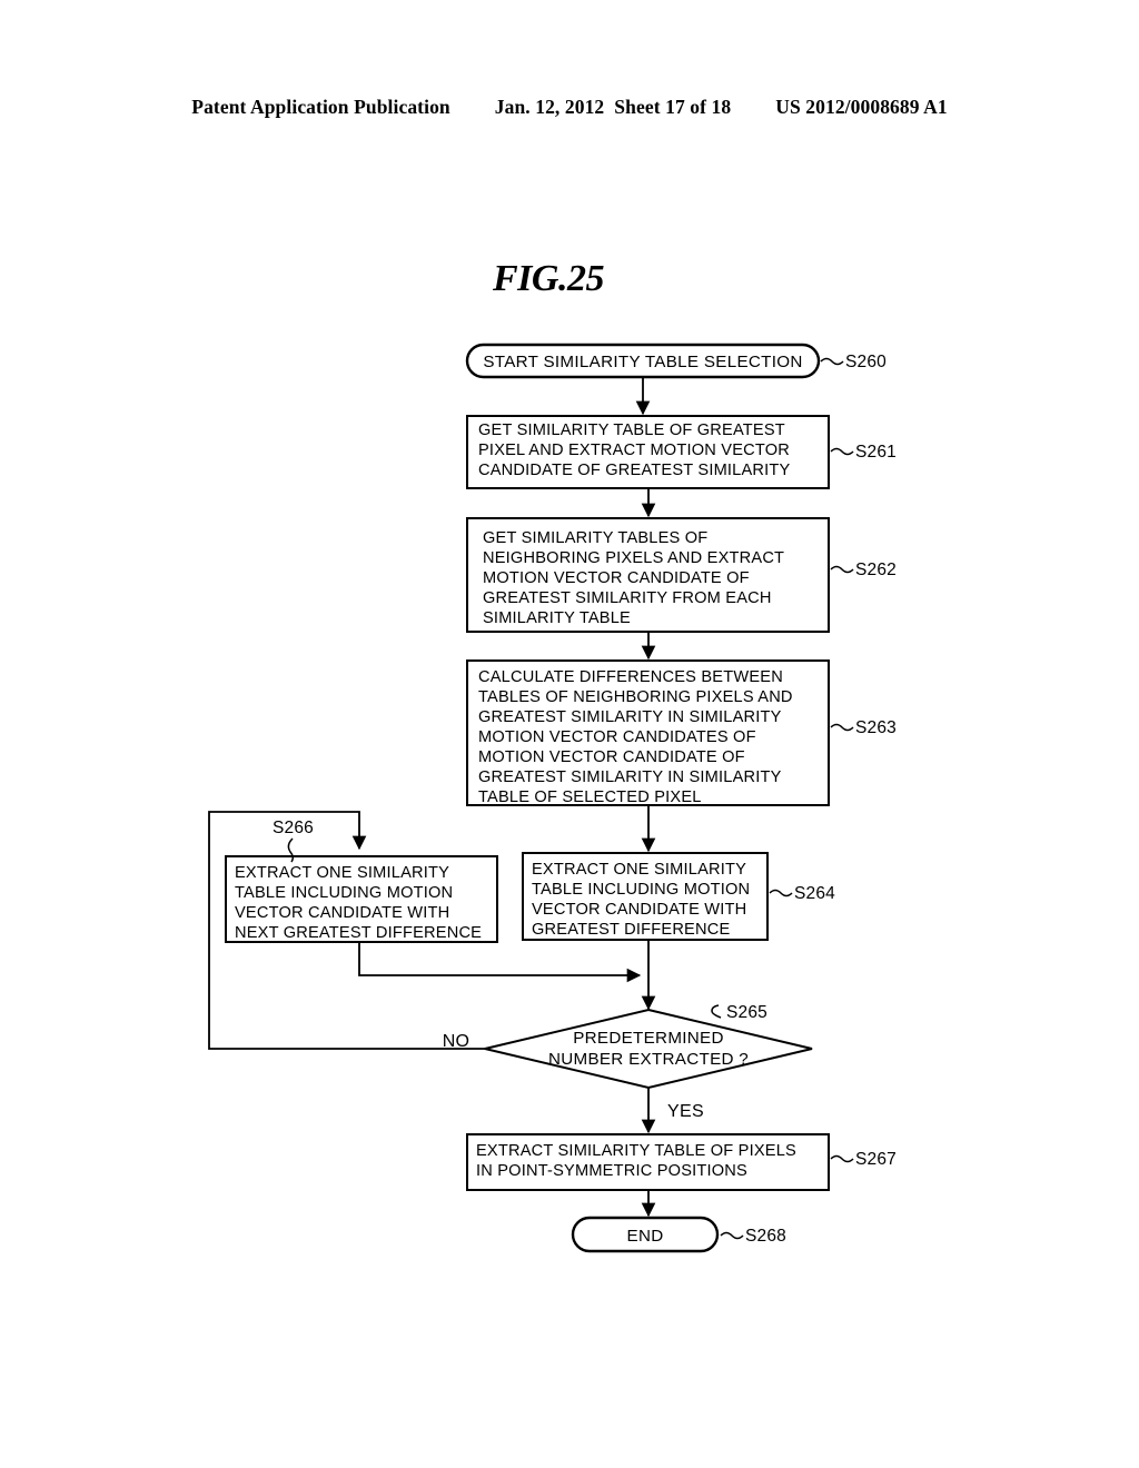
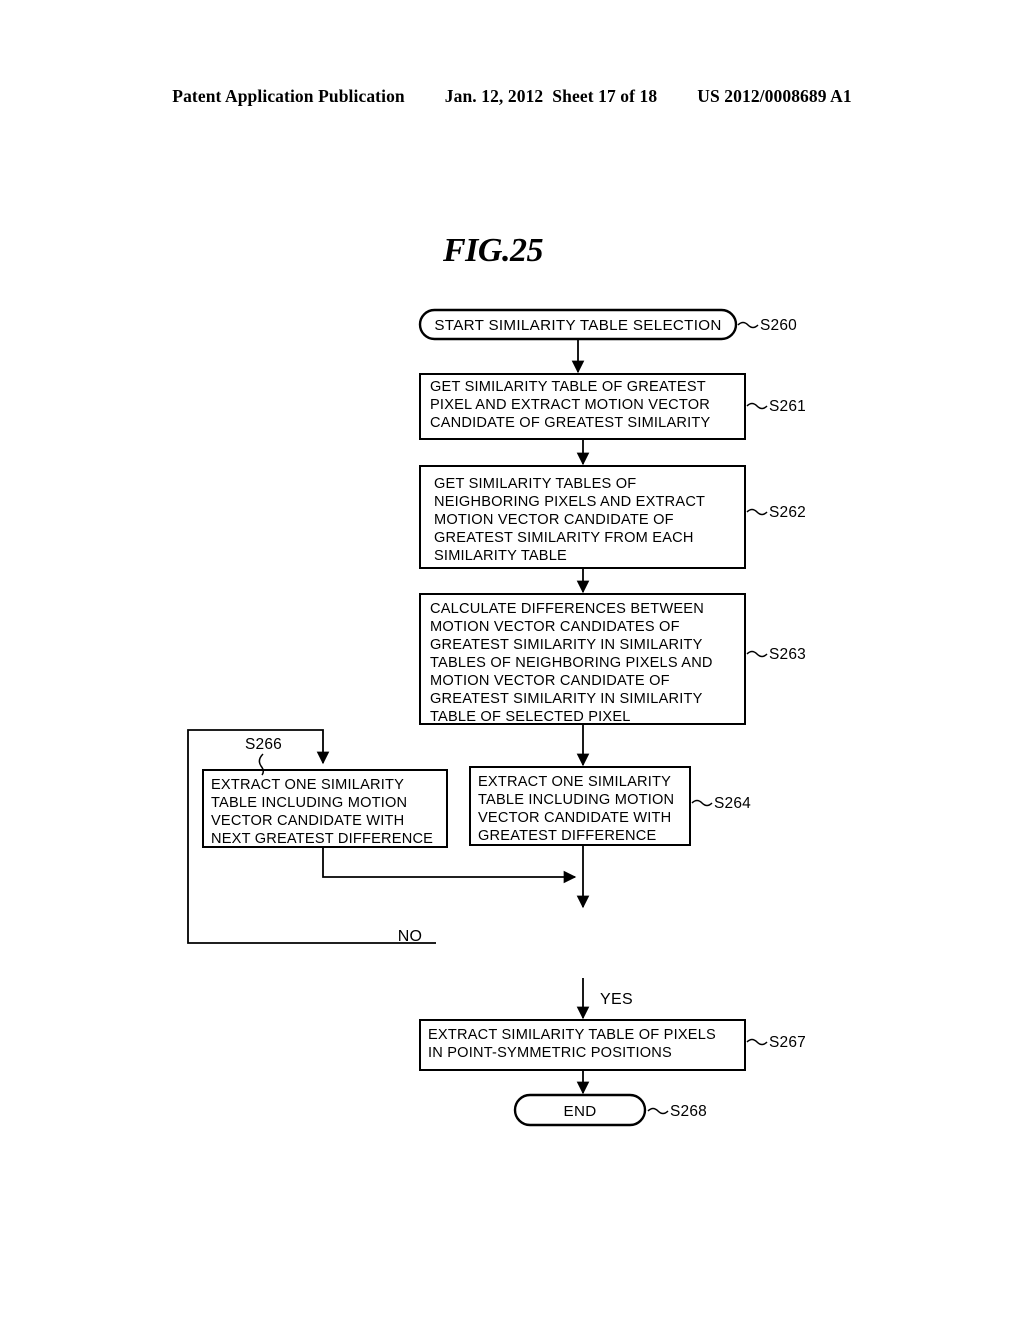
  Patent Application Publication
  Jan. 12, 2012
  Sheet 17 of 18
  US 2012/0008689 A1
  FIG.25
  START SIMILARITY TABLE SELECTION
  S260
  GET SIMILARITY TABLE OF GREATEST
  PIXEL AND EXTRACT MOTION VECTOR
  CANDIDATE OF GREATEST SIMILARITY
  S261
  GET SIMILARITY TABLES OF
  NEIGHBORING PIXELS AND EXTRACT
  MOTION VECTOR CANDIDATE OF
  GREATEST SIMILARITY FROM EACH
  SIMILARITY TABLE
  S262
  CALCULATE DIFFERENCES BETWEEN
- TABLES OF NEIGHBORING PIXELS AND
+ MOTION VECTOR CANDIDATES OF
  GREATEST SIMILARITY IN SIMILARITY
- MOTION VECTOR CANDIDATES OF
+ TABLES OF NEIGHBORING PIXELS AND
  MOTION VECTOR CANDIDATE OF
  GREATEST SIMILARITY IN SIMILARITY
  TABLE OF SELECTED PIXEL
  S263
  EXTRACT ONE SIMILARITY
  TABLE INCLUDING MOTION
  VECTOR CANDIDATE WITH
  NEXT GREATEST DIFFERENCE
  S266
  EXTRACT ONE SIMILARITY
  TABLE INCLUDING MOTION
  VECTOR CANDIDATE WITH
  GREATEST DIFFERENCE
  S264
- PREDETERMINED
- NUMBER EXTRACTED ?
- S265
  NO
  YES
  EXTRACT SIMILARITY TABLE OF PIXELS
  IN POINT-SYMMETRIC POSITIONS
  S267
  END
  S268
